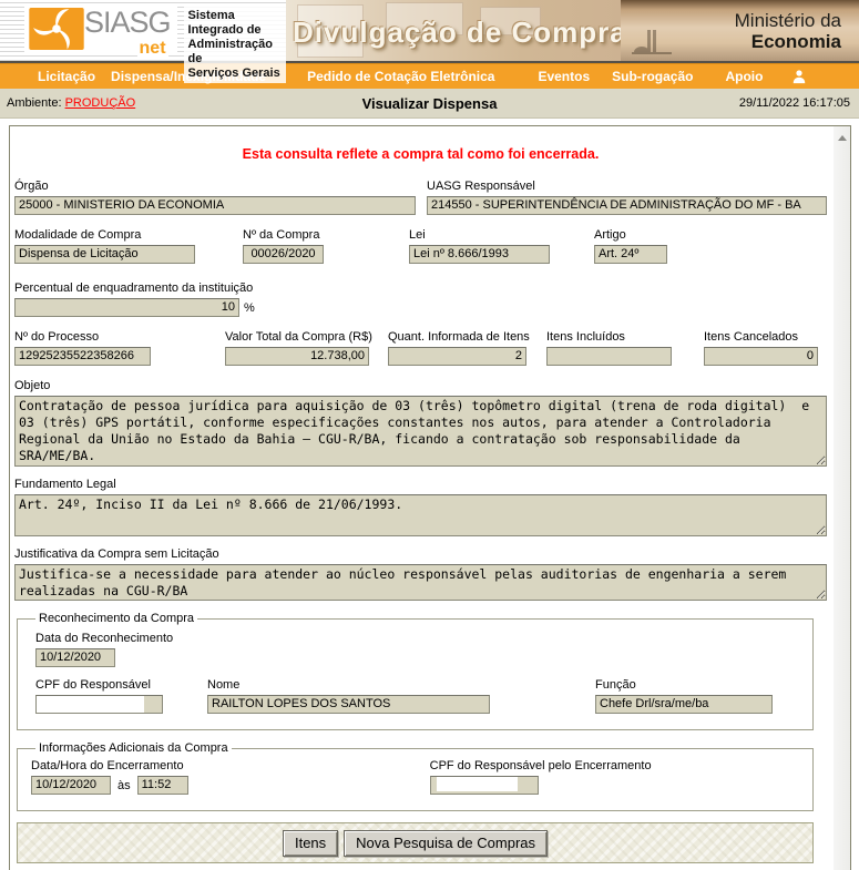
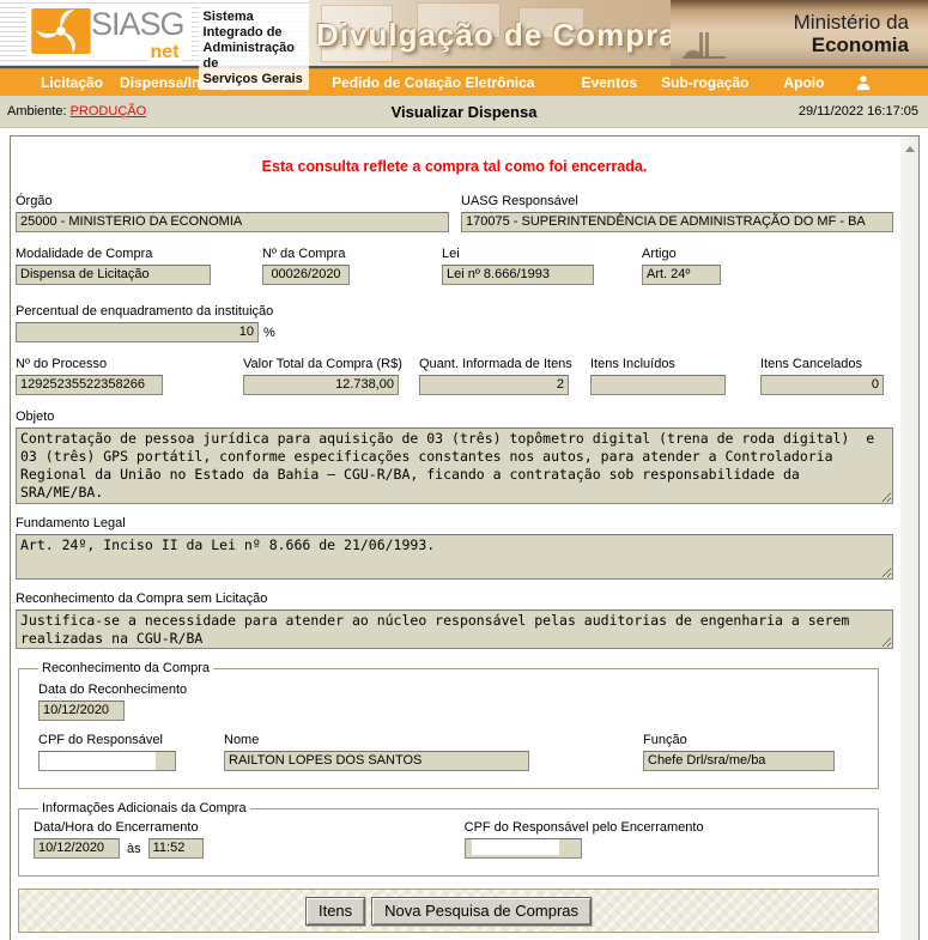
  SIASG
  net
  Sistema Integrado de
  Administração de
  Serviços Gerais
  Divulgação de Compra
  Ministério da
  Economia
  Licitação
  Dispensa/Inexigibilidade
  Pedido de Cotação Eletrônica
  Eventos
  Sub-rogação
  Apoio
  Ambiente: PRODUÇÃO
  Visualizar Dispensa
  29/11/2022 16:17:05
  Esta consulta reflete a compra tal como foi encerrada.
  Órgão
  25000 - MINISTERIO DA ECONOMIA
  UASG Responsável
- 214550 - SUPERINTENDÊNCIA DE ADMINISTRAÇÃO DO MF - BA
+ 170075 - SUPERINTENDÊNCIA DE ADMINISTRAÇÃO DO MF - BA
  Modalidade de Compra
  Dispensa de Licitação
  Nº da Compra
  00026/2020
  Lei
  Lei nº 8.666/1993
  Artigo
  Art. 24º
  Percentual de enquadramento da instituição
  10
  %
  Nº do Processo
  12925235522358266
  Valor Total da Compra (R$)
  12.738,00
  Quant. Informada de Itens
  2
  Itens Incluídos
  Itens Cancelados
  0
  Objeto
  Fundamento Legal
  Art. 24º, Inciso II da Lei nº 8.666 de 21/06/1993.
- Justificativa da Compra sem Licitação
+ Reconhecimento da Compra sem Licitação
  Reconhecimento da Compra
  Data do Reconhecimento
  10/12/2020
  CPF do Responsável
  Nome
  RAILTON LOPES DOS SANTOS
  Função
  Chefe Drl/sra/me/ba
  Informações Adicionais da Compra
  Data/Hora do Encerramento
  10/12/2020
  às
  11:52
  CPF do Responsável pelo Encerramento
  Itens
  Nova Pesquisa de Compras
